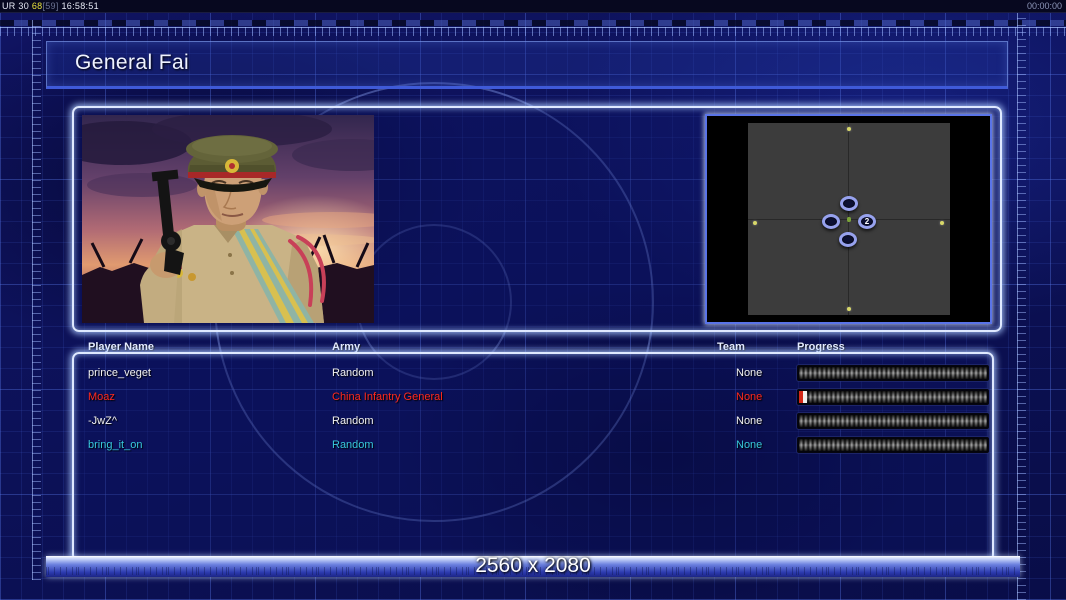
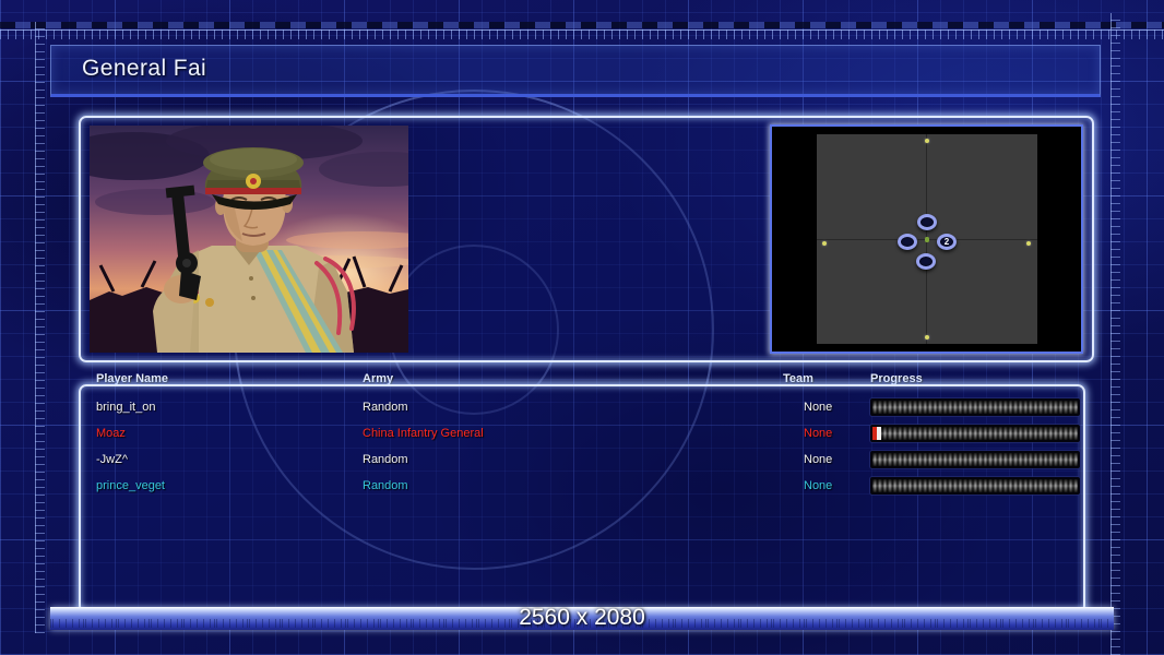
- UR 30 68[59] 16:58:51
- 00:00:00
  General Fai
  2
  Player Name
  Army
  Team
  Progress
- prince_veget
+ bring_it_on
  Random
  None
  Moaz
  China Infantry General
  None
  -JwZ^
  Random
  None
- bring_it_on
+ prince_veget
  Random
  None
  2560 x 2080
